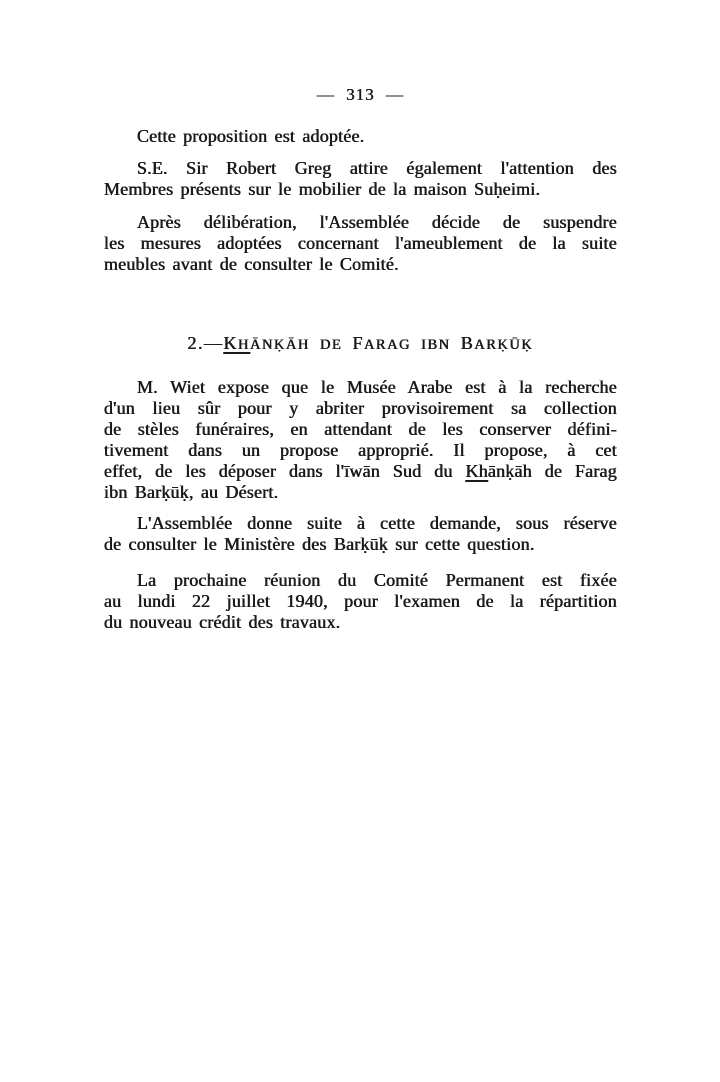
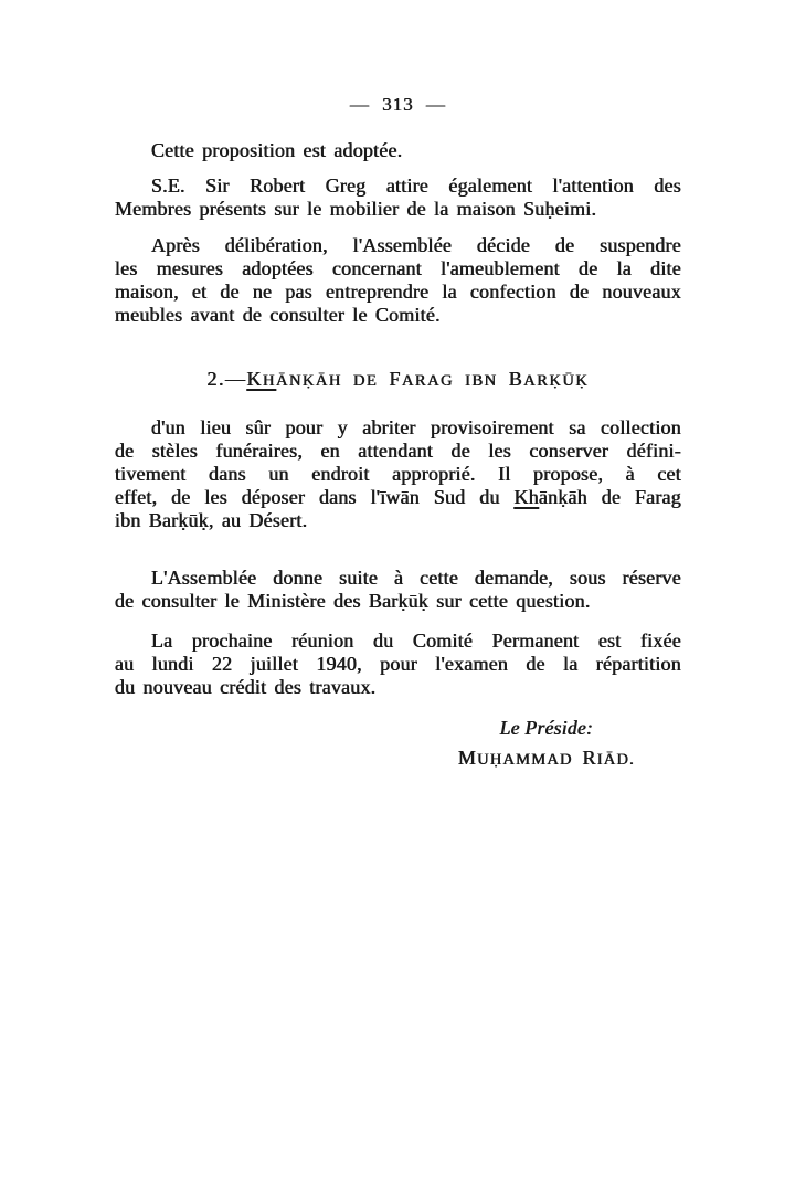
  — 313 —
  Cette proposition est adoptée.
  S.E. Sir Robert Greg attire également l'attention des
  Membres présents sur le mobilier de la maison Suḥeimi.
  Après délibération, l'Assemblée décide de suspendre
- les mesures adoptées concernant l'ameublement de la suite
+ les mesures adoptées concernant l'ameublement de la dite
+ maison, et de ne pas entreprendre la confection de nouveaux
  meubles avant de consulter le Comité.
  2.—KHĀNḲĀH DE FARAG IBN BARḲŪḲ
- M. Wiet expose que le Musée Arabe est à la recherche
  d'un lieu sûr pour y abriter provisoirement sa collection
  de stèles funéraires, en attendant de les conserver défini-
- tivement dans un propose approprié. Il propose, à cet
+ tivement dans un endroit approprié. Il propose, à cet
  effet, de les déposer dans l'īwān Sud du Khānḳāh de Farag
  ibn Barḳūḳ, au Désert.
  L'Assemblée donne suite à cette demande, sous réserve
  de consulter le Ministère des Barḳūḳ sur cette question.
  La prochaine réunion du Comité Permanent est fixée
  au lundi 22 juillet 1940, pour l'examen de la répartition
  du nouveau crédit des travaux.
+ Le Préside:
+ MUḤAMMAD RIĀD.
